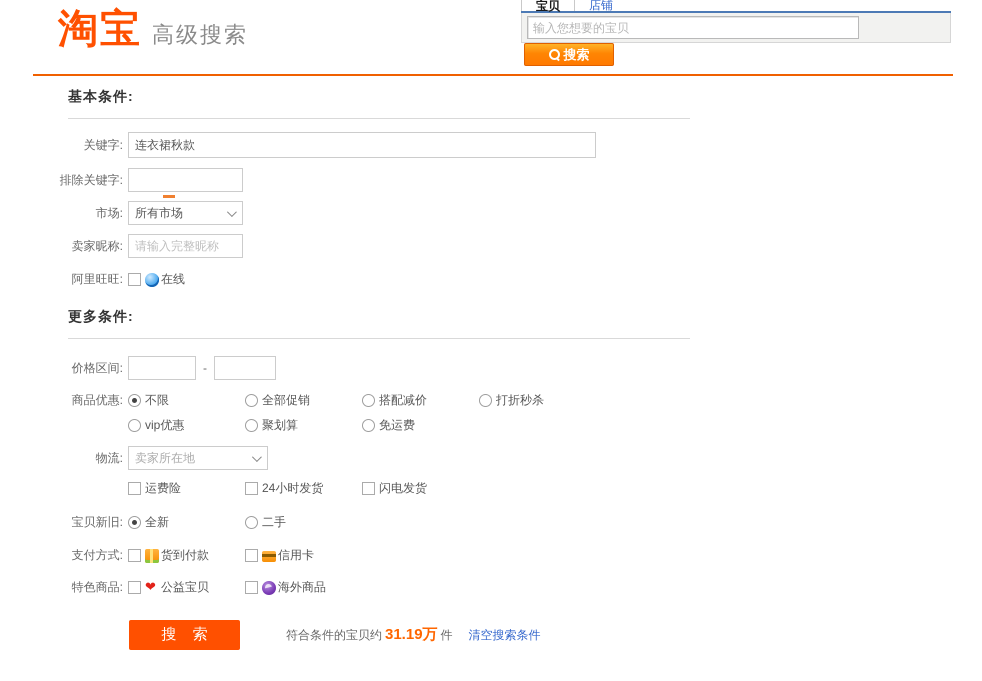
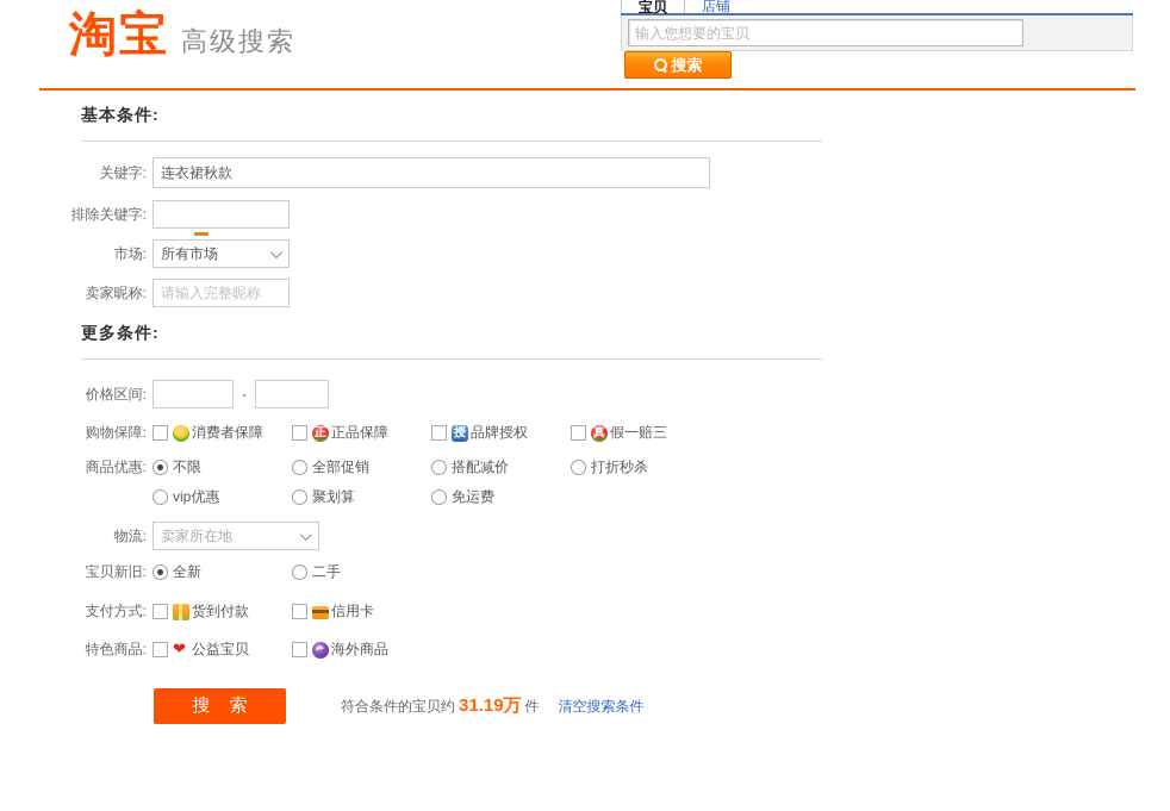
  淘宝
  高级搜索
  宝贝
  店铺
  输入您想要的宝贝
  搜索
  基本条件:
  关键字:
  连衣裙秋款
  排除关键字:
  市场:
  所有市场
  卖家昵称:
  请输入完整昵称
- 阿里旺旺:
- 在线
  更多条件:
  价格区间:
  -
+ 购物保障:
+ 消费者保障
+ 正
+ 正品保障
+ 授
+ 品牌授权
+ 真
+ 假一赔三
  商品优惠:
  不限
  全部促销
  搭配减价
  打折秒杀
  vip优惠
  聚划算
  免运费
  物流:
  卖家所在地
- 运费险
- 24小时发货
- 闪电发货
  宝贝新旧:
  全新
  二手
  支付方式:
  货到付款
  信用卡
  特色商品:
  公益宝贝
  海外商品
  搜 索
  符合条件的宝贝约
  31.19万
  件
  清空搜索条件
